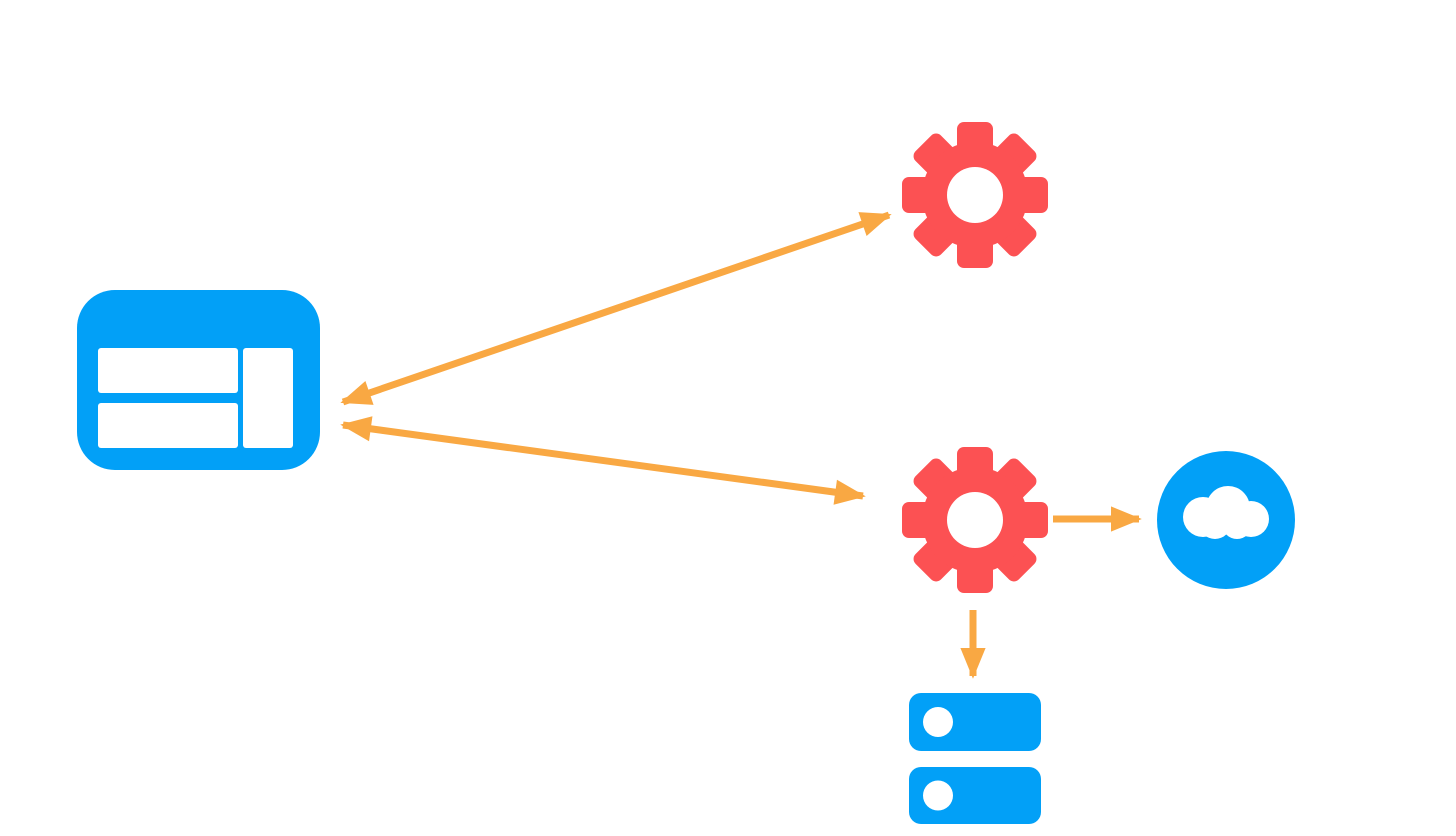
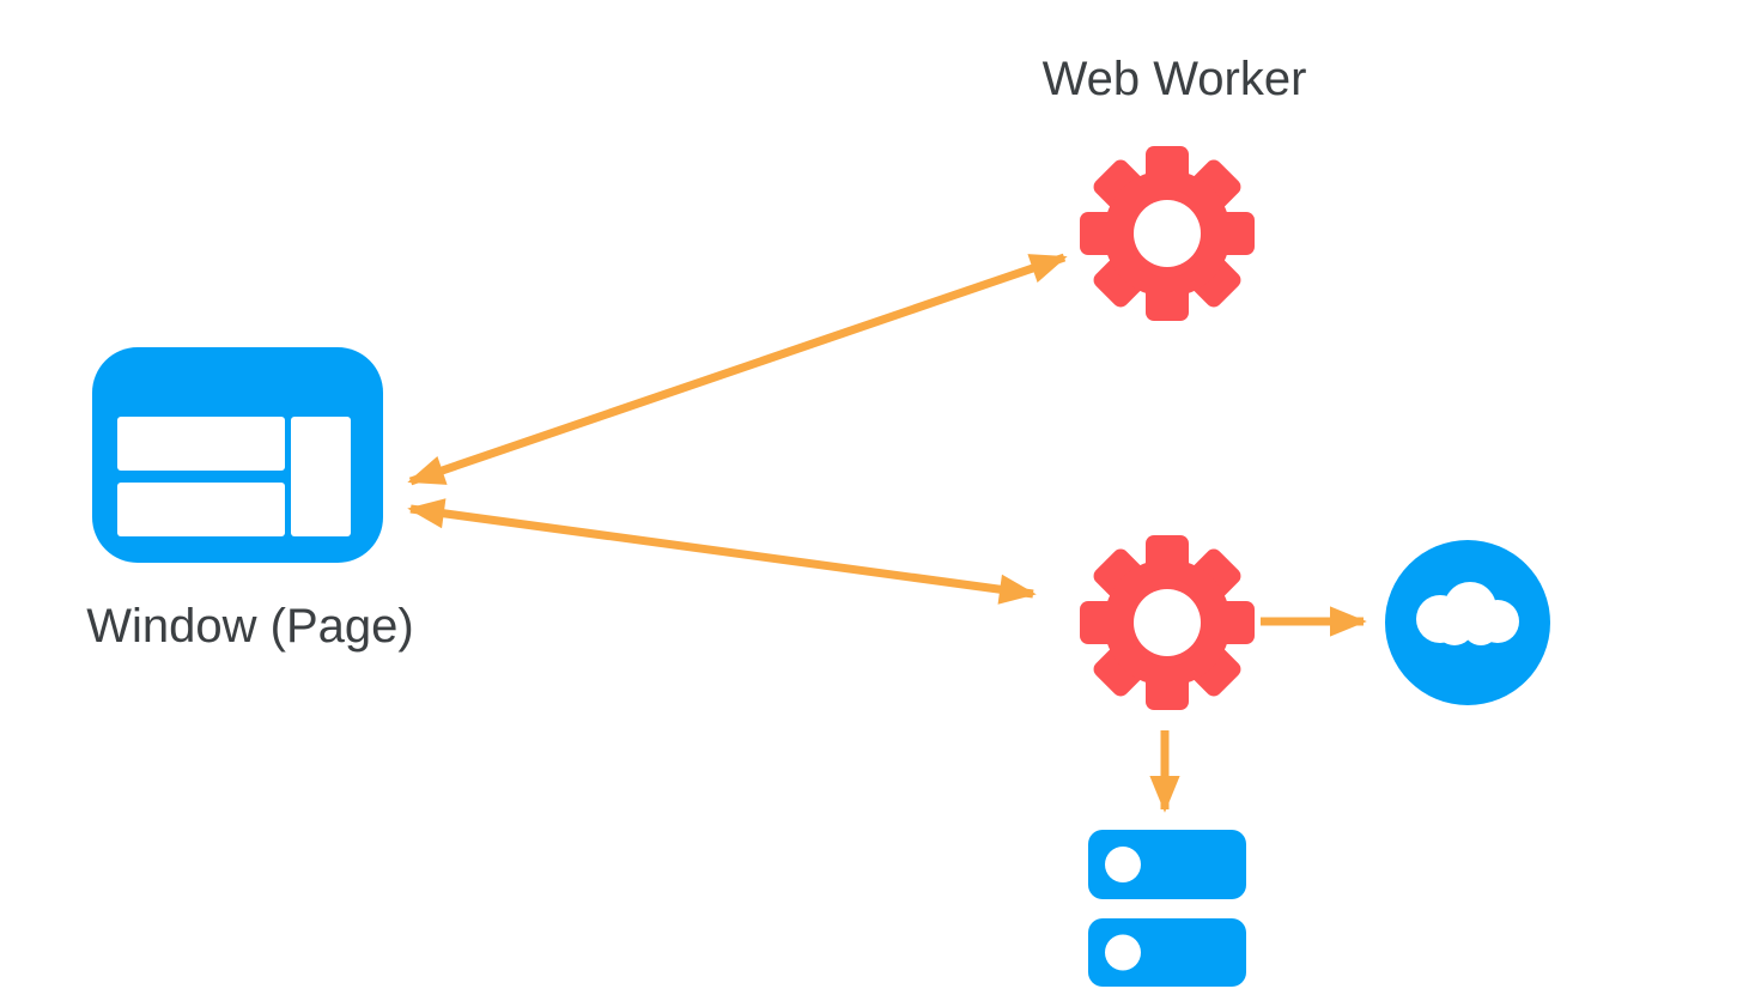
+ Web Worker
+ Window (Page)
